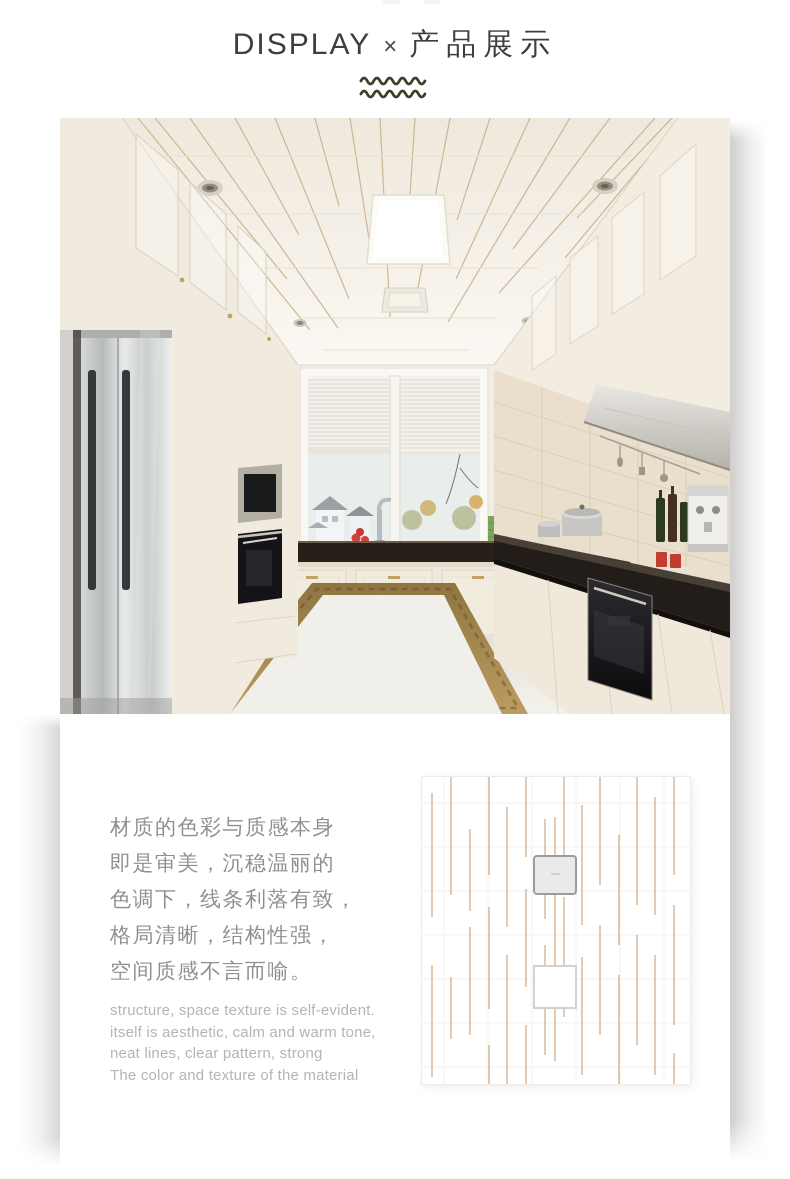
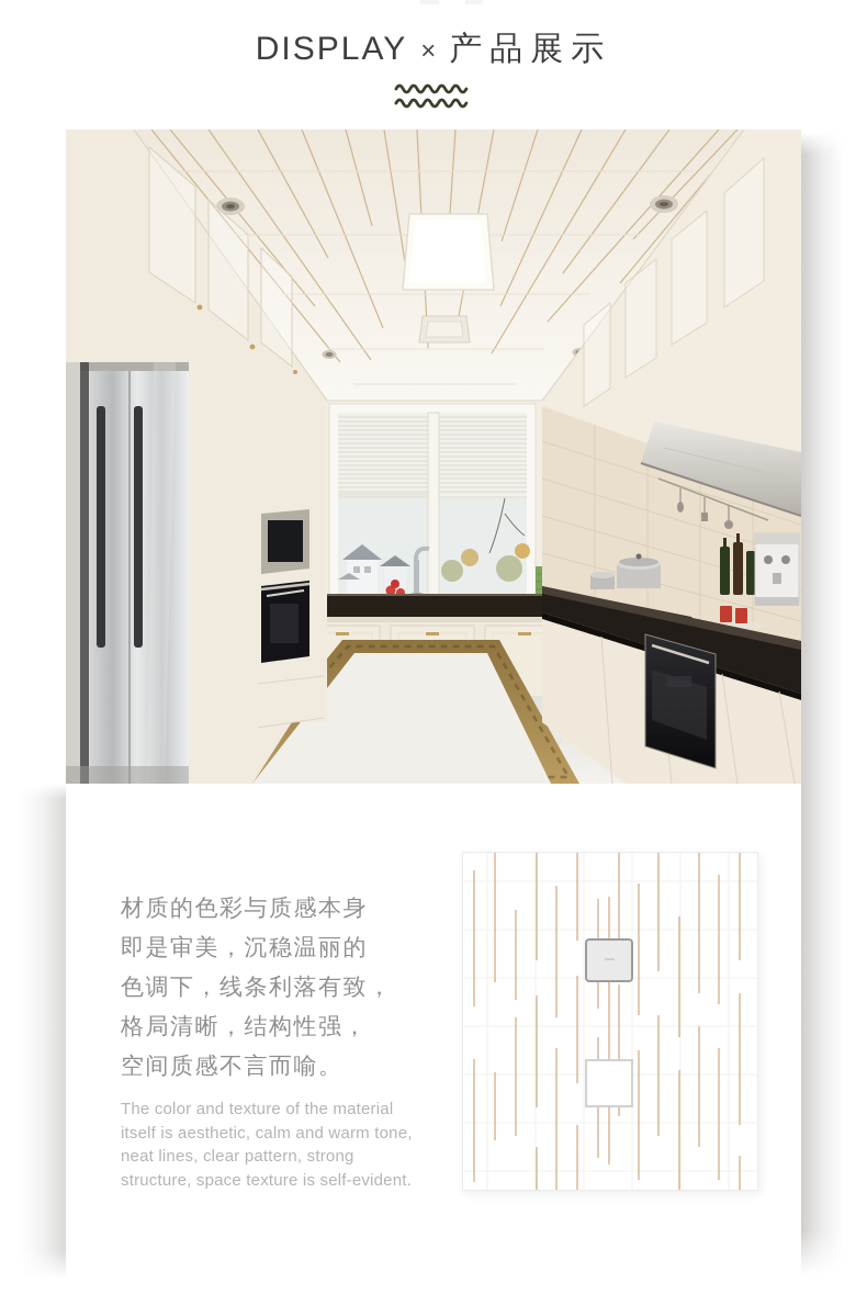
  DISPLAY × 产品展示
  材质的色彩与质感本身
  即是审美，沉稳温丽的
  色调下，线条利落有致，
  格局清晰，结构性强，
  空间质感不言而喻。
- structure, space texture is self-evident.
+ The color and texture of the material
  itself is aesthetic, calm and warm tone,
  neat lines, clear pattern, strong
- The color and texture of the material
+ structure, space texture is self-evident.
